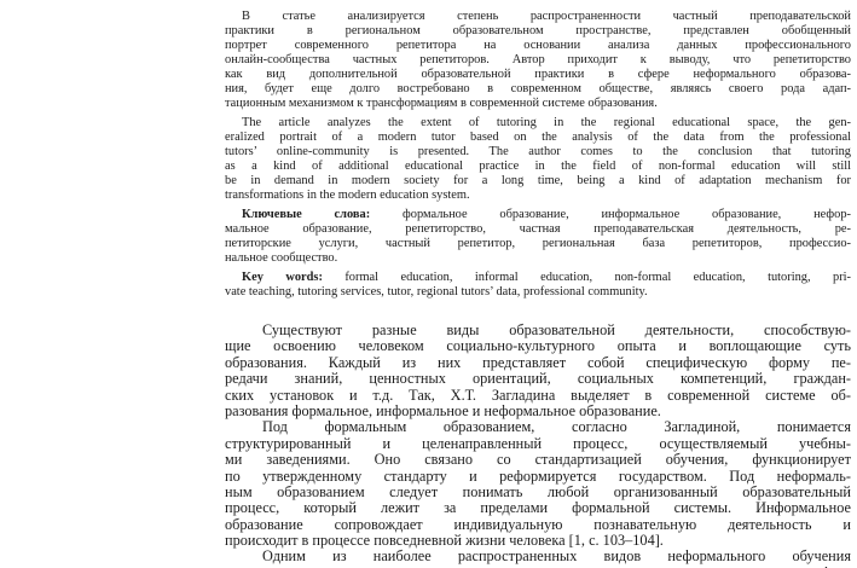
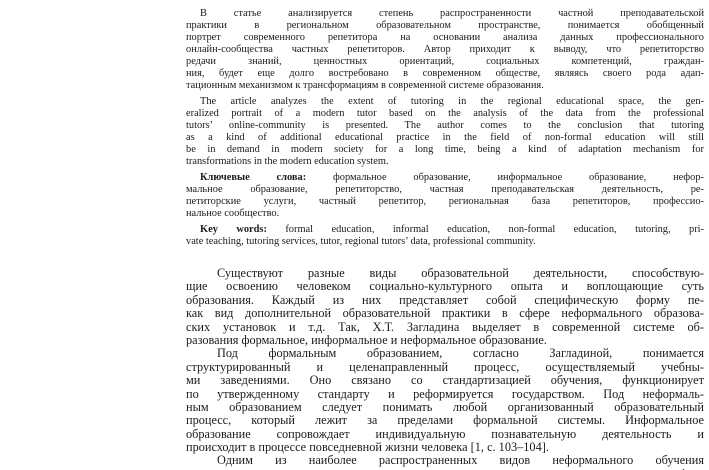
- В статье анализируется степень распространенности частный преподавательской
+ В статье анализируется степень распространенности частной преподавательской
- практики в региональном образовательном пространстве, представлен обобщенный
+ практики в региональном образовательном пространстве, понимается обобщенный
  портрет современного репетитора на основании анализа данных профессионального
  онлайн-сообщества частных репетиторов. Автор приходит к выводу, что репетиторство
- как вид дополнительной образовательной практики в сфере неформального образова-
+ редачи знаний, ценностных ориентаций, социальных компетенций, граждан-
  ния, будет еще долго востребовано в современном обществе, являясь своего рода адап-
  тационным механизмом к трансформациям в современной системе образования.
  The article analyzes the extent of tutoring in the regional educational space, the gen-
  eralized portrait of a modern tutor based on the analysis of the data from the professional
  tutors’ online-community is presented. The author comes to the conclusion that tutoring
  as a kind of additional educational practice in the field of non-formal education will still
  be in demand in modern society for a long time, being a kind of adaptation mechanism for
  transformations in the modern education system.
  Ключевые слова: формальное образование, информальное образование, нефор-
  мальное образование, репетиторство, частная преподавательская деятельность, ре-
  петиторские услуги, частный репетитор, региональная база репетиторов, профессио-
  нальное сообщество.
  Key words: formal education, informal education, non-formal education, tutoring, pri-
  vate teaching, tutoring services, tutor, regional tutors’ data, professional community.
  Существуют разные виды образовательной деятельности, способствую-
  щие освоению человеком социально-культурного опыта и воплощающие суть
  образования. Каждый из них представляет собой специфическую форму пе-
- редачи знаний, ценностных ориентаций, социальных компетенций, граждан-
+ как вид дополнительной образовательной практики в сфере неформального образова-
  ских установок и т.д. Так, Х.Т. Загладина выделяет в современной системе об-
  разования формальное, информальное и неформальное образование.
  Под формальным образованием, согласно Загладиной, понимается
  структурированный и целенаправленный процесс, осуществляемый учебны-
  ми заведениями. Оно связано со стандартизацией обучения, функционирует
  по утвержденному стандарту и реформируется государством. Под неформаль-
  ным образованием следует понимать любой организованный образовательный
  процесс, который лежит за пределами формальной системы. Информальное
  образование сопровождает индивидуальную познавательную деятельность и
  происходит в процессе повседневной жизни человека [1, с. 103–104].
  Одним из наиболее распространенных видов неформального обучения
